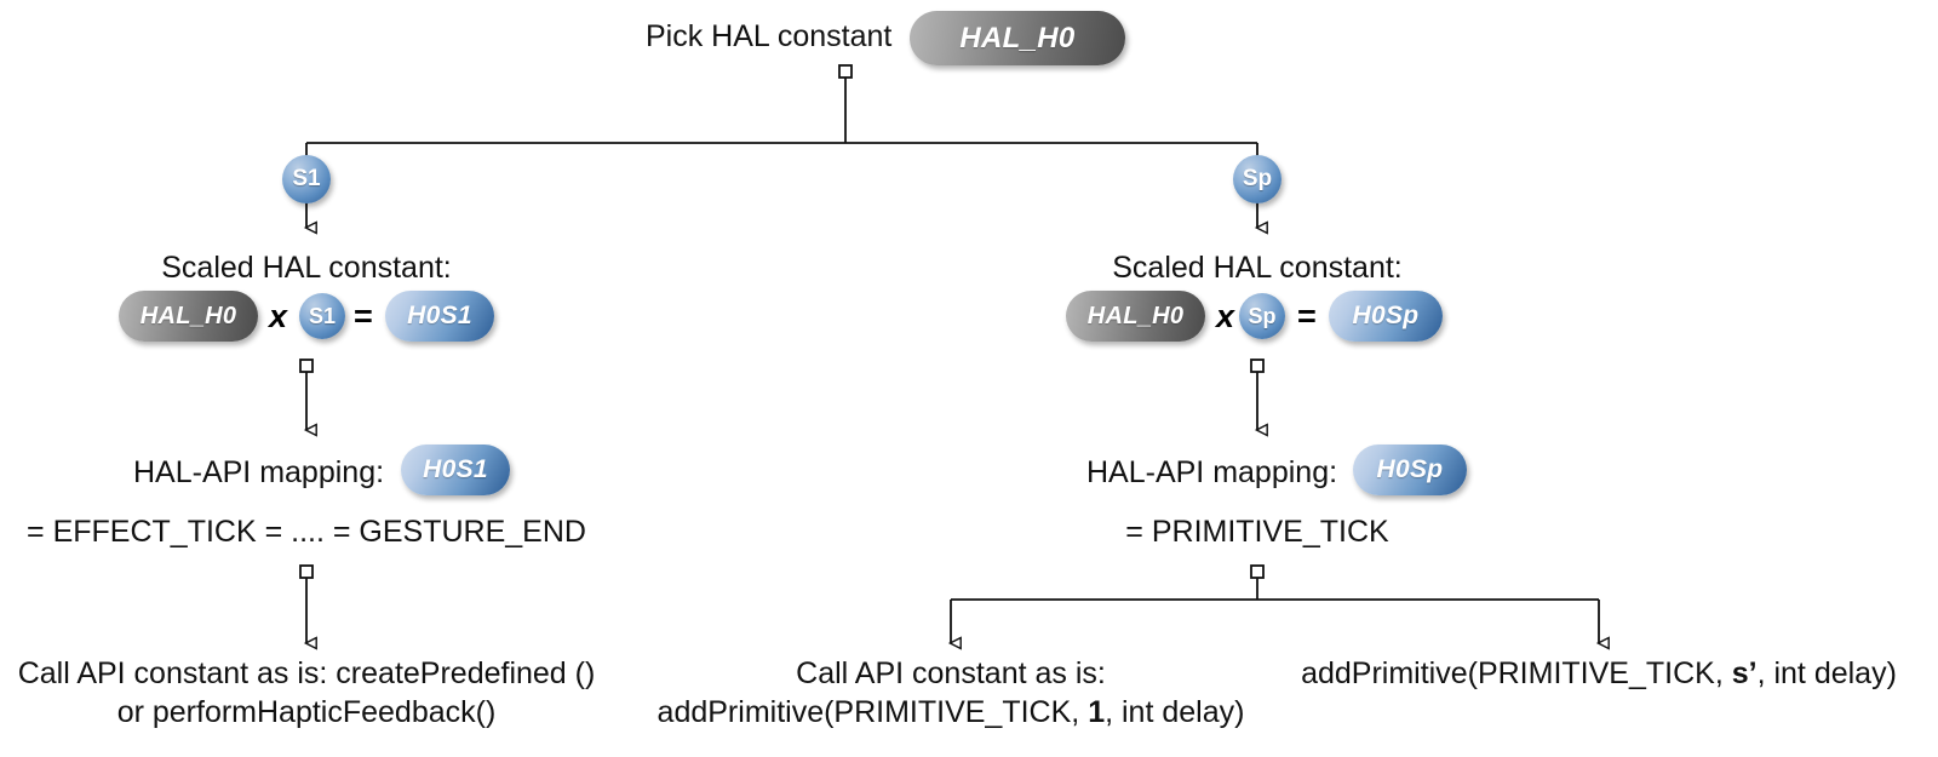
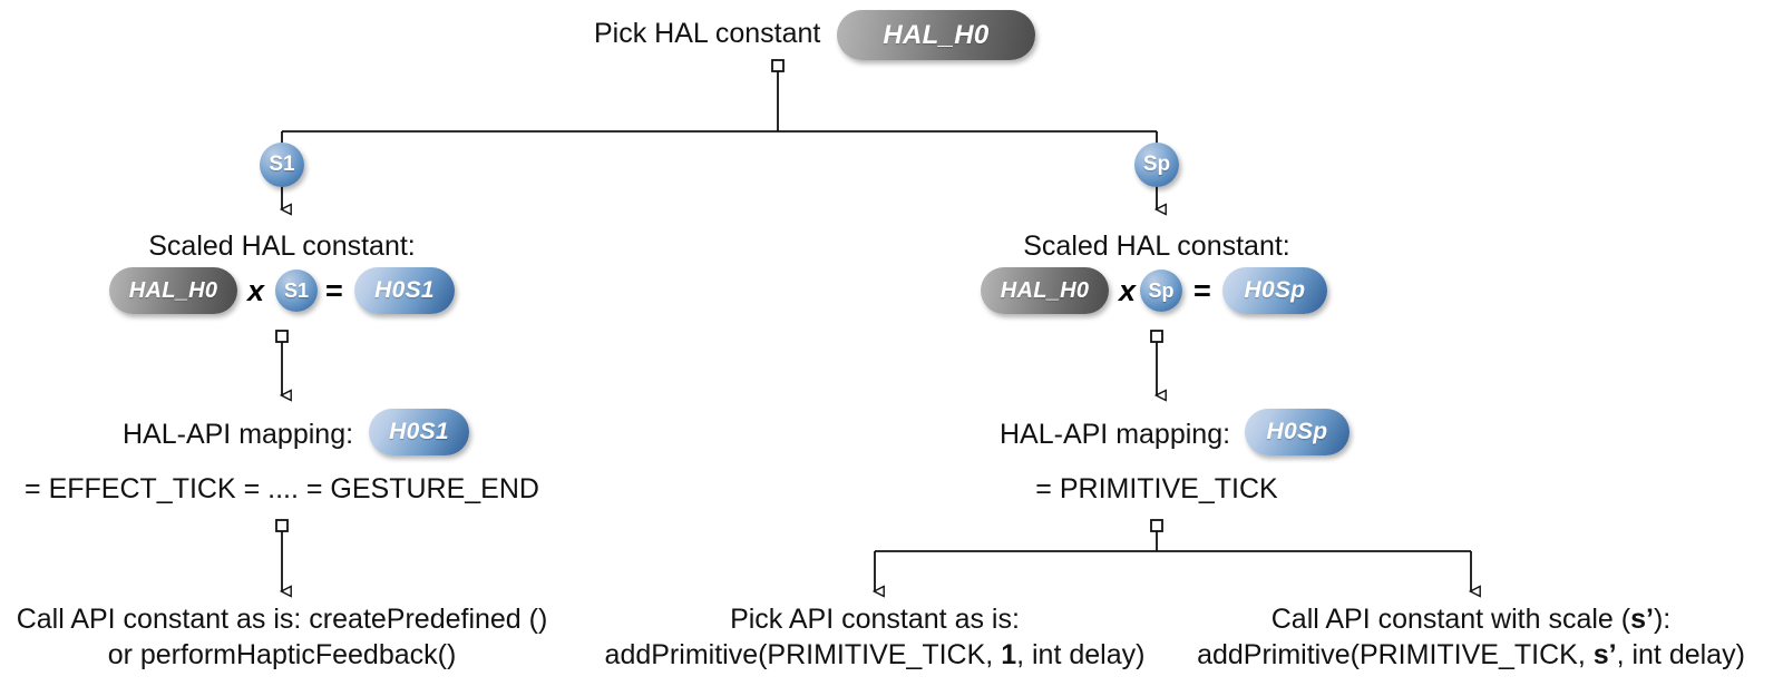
  Pick HAL constant
  HAL_H0
  S1
  Sp
  Scaled HAL constant:
  HAL_H0
  x
  S1
  =
  H0S1
  HAL-API mapping:
  H0S1
  = EFFECT_TICK = .... = GESTURE_END
  Call API constant as is: createPredefined ()
  or performHapticFeedback()
  Scaled HAL constant:
  HAL_H0
  x
  Sp
  =
  H0Sp
  HAL-API mapping:
  H0Sp
  = PRIMITIVE_TICK
- Call API constant as is:
+ Pick API constant as is:
  addPrimitive(PRIMITIVE_TICK, 1, int delay)
+ Call API constant with scale (s’):
  addPrimitive(PRIMITIVE_TICK, s’, int delay)
